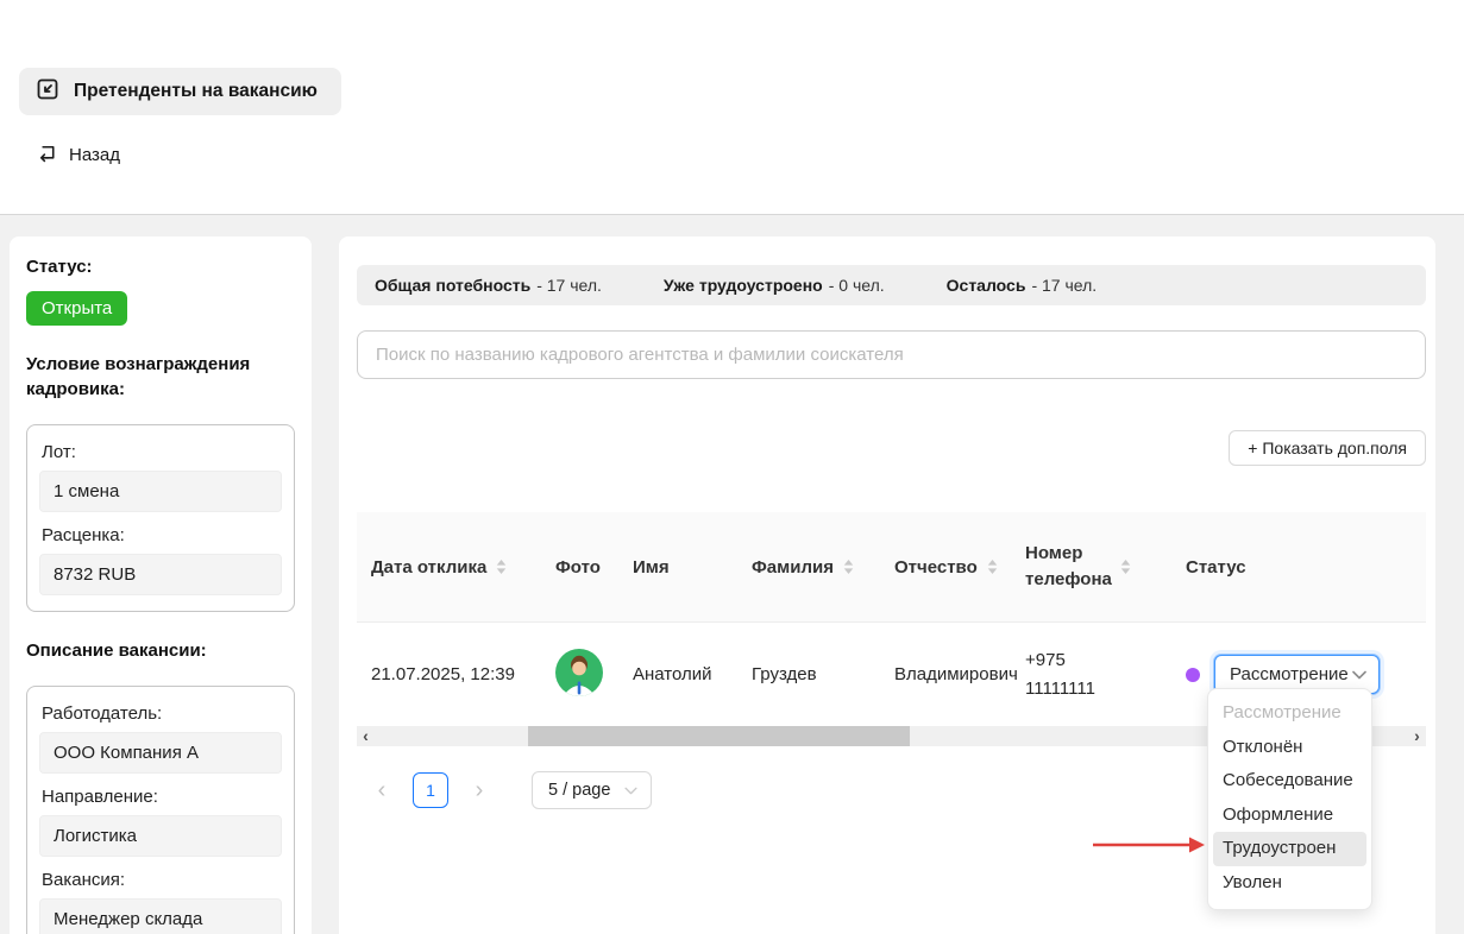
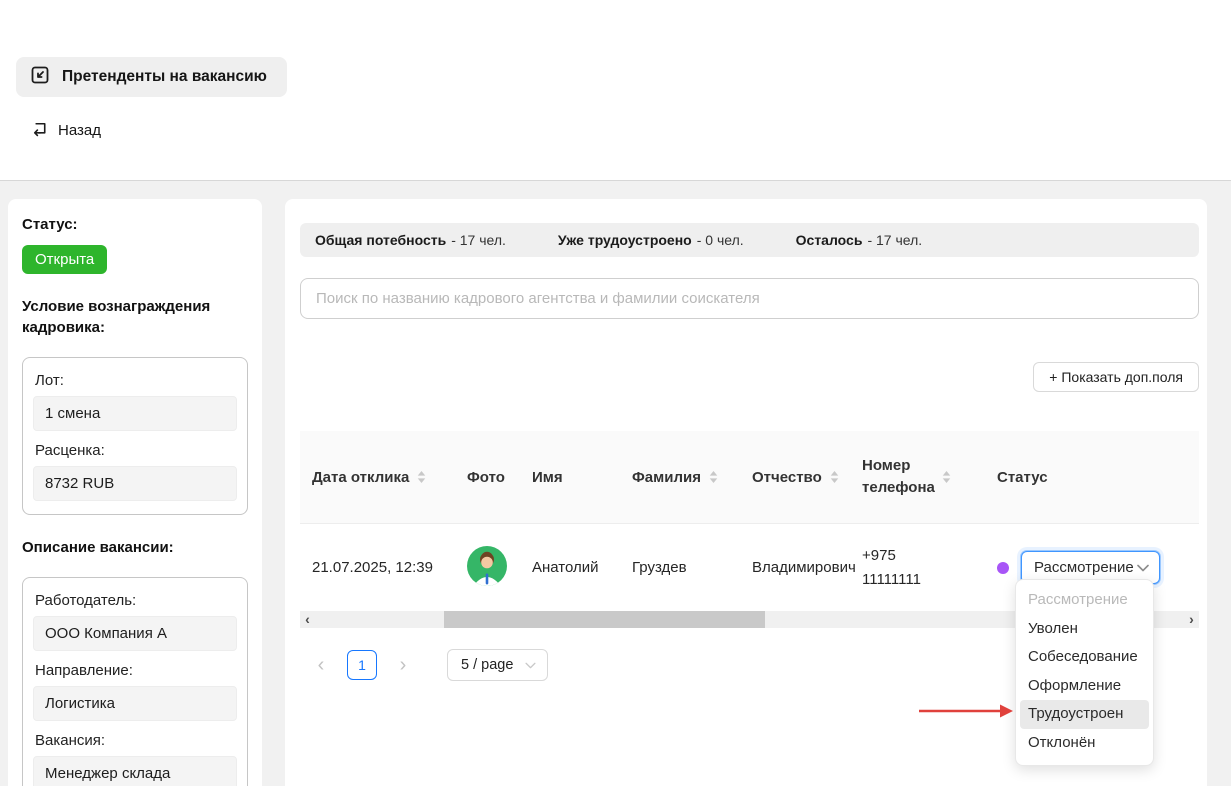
  Претенденты на вакансию
  Назад
  Статус:
  Открыта
  Условие вознаграждения кадровика:
  Лот:
  1 смена
  Расценка:
  8732 RUB
  Описание вакансии:
  Работодатель:
  ООО Компания А
  Направление:
  Логистика
  Вакансия:
  Менеджер склада
  Общая потебность - 17 чел.
  Уже трудоустроено - 0 чел.
  Осталось - 17 чел.
  Поиск по названию кадрового агентства и фамилии соискателя
  + Показать доп.поля
  Дата отклика
  Фото
  Имя
  Фамилия
  Отчество
  Номер телефона
  Статус
  21.07.2025, 12:39
  Анатолий
  Груздев
  Владимирови
  +975
  11111111
  Рассмотрение
  ‹
  ›
  ‹
  1
  ›
  5 / page
  Рассмотрение
- Отклонён
+ Уволен
  Собеседование
  Оформление
  Трудоустроен
- Уволен
+ Отклонён
